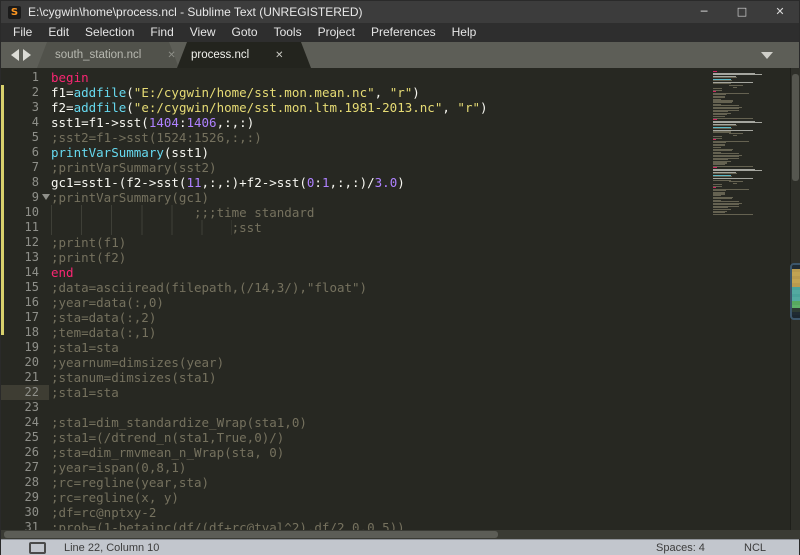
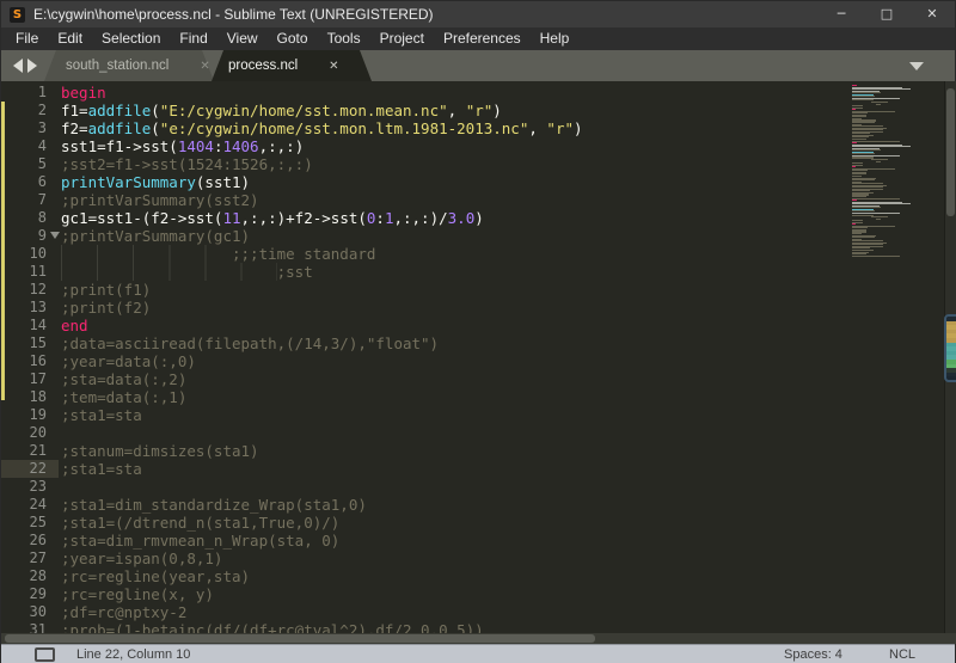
  S
  E:\cygwin\home\process.ncl - Sublime Text (UNREGISTERED)
  ─
  □
  ✕
  File
  Edit
  Selection
  Find
  View
  Goto
  Tools
  Project
  Preferences
  Help
  south_station.ncl
  ✕
  process.ncl
  ✕
  1
  begin
  2
  f1=addfile("E:/cygwin/home/sst.mon.mean.nc", "r")
  3
  f2=addfile("e:/cygwin/home/sst.mon.ltm.1981-2013.nc", "r")
  4
  sst1=f1->sst(1404:1406,:,:)
  5
  ;sst2=f1->sst(1524:1526,:,:)
  6
  printVarSummary(sst1)
  7
  ;printVarSummary(sst2)
  8
  gc1=sst1-(f2->sst(11,:,:)+f2->sst(0:1,:,:)/3.0)
  9
  ;printVarSummary(gc1)
  10
  ;;;time standard
  11
  ;sst
  12
  ;print(f1)
  13
  ;print(f2)
  14
  end
  15
  ;data=asciiread(filepath,(/14,3/),"float")
  16
  ;year=data(:,0)
  17
  ;sta=data(:,2)
  18
  ;tem=data(:,1)
  19
  ;sta1=sta
  20
- ;yearnum=dimsizes(year)
  21
  ;stanum=dimsizes(sta1)
  22
  ;sta1=sta
  23
  24
  ;sta1=dim_standardize_Wrap(sta1,0)
  25
  ;sta1=(/dtrend_n(sta1,True,0)/)
  26
  ;sta=dim_rmvmean_n_Wrap(sta, 0)
  27
  ;year=ispan(0,8,1)
  28
  ;rc=regline(year,sta)
  29
  ;rc=regline(x, y)
  30
  ;df=rc@nptxy-2
  31
  ;prob=(1-betainc(df/(df+rc@tval^2),df/2.0,0.5))
  Line 22, Column 10
  Spaces: 4
  NCL
